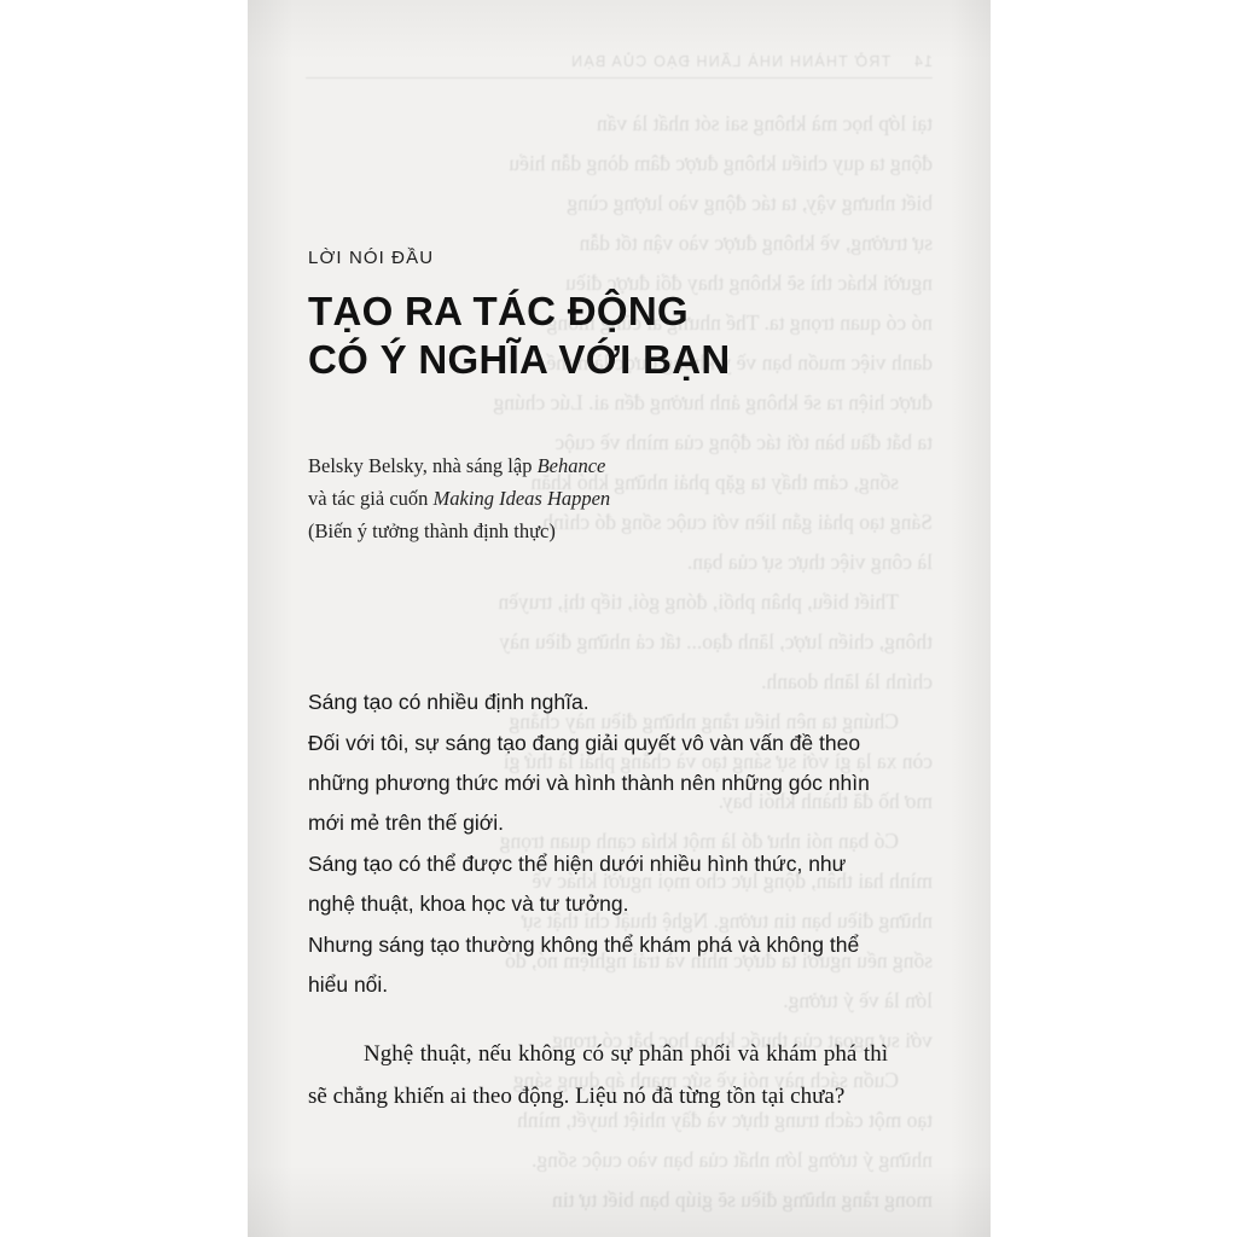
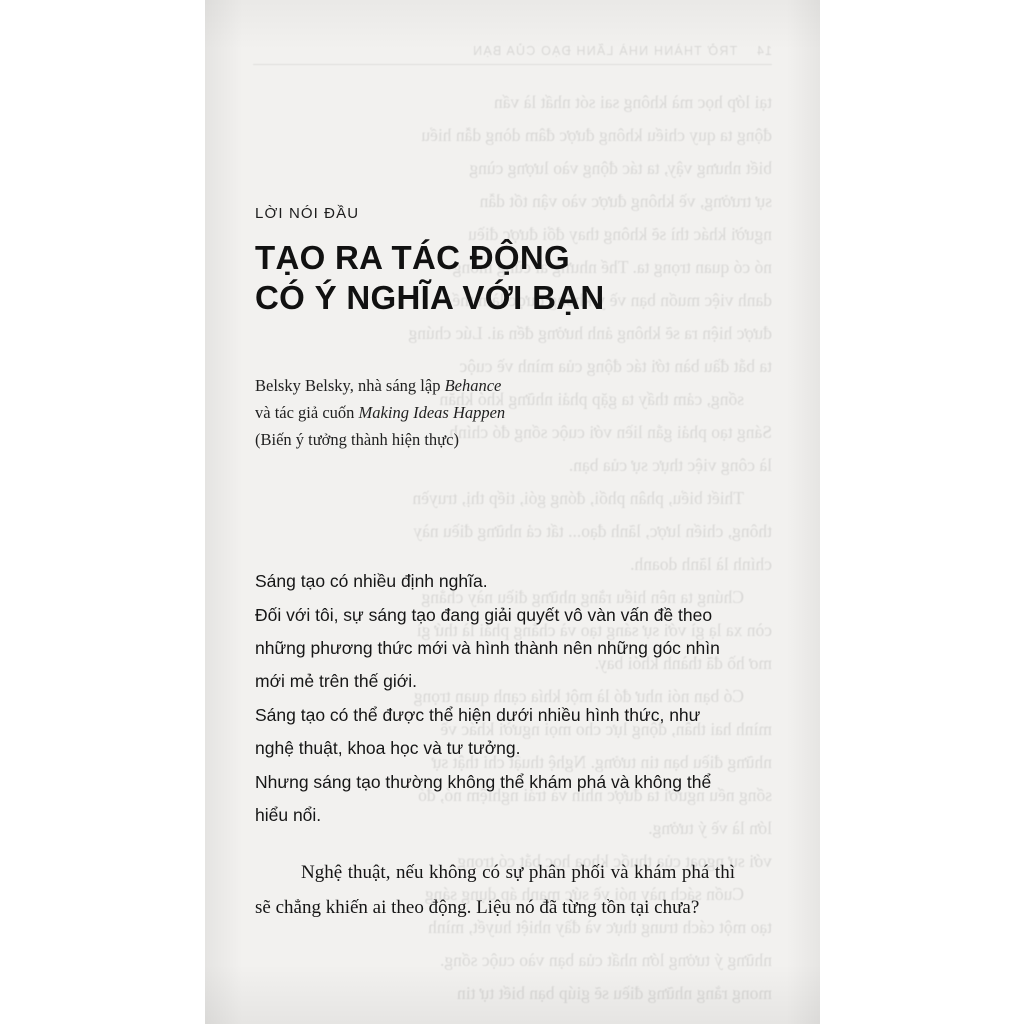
  LỜI NÓI ĐẦU
  TẠO RA TÁC ĐỘNG
  CÓ Ý NGHĨA VỚI BẠN
  Belsky Belsky, nhà sáng lập Behance
  và tác giả cuốn Making Ideas Happen
- (Biến ý tưởng thành định thực)
+ (Biến ý tưởng thành hiện thực)
  Sáng tạo có nhiều định nghĩa.
  Đối với tôi, sự sáng tạo đang giải quyết vô vàn vấn đề theo những phương thức mới và hình thành nên những góc nhìn mới mẻ trên thế giới.
  Sáng tạo có thể được thể hiện dưới nhiều hình thức, như nghệ thuật, khoa học và tư tưởng.
  Nhưng sáng tạo thường không thể khám phá và không thể hiểu nổi.
  Nghệ thuật, nếu không có sự phân phối và khám phá thì sẽ chẳng khiến ai theo động. Liệu nó đã từng tồn tại chưa?
